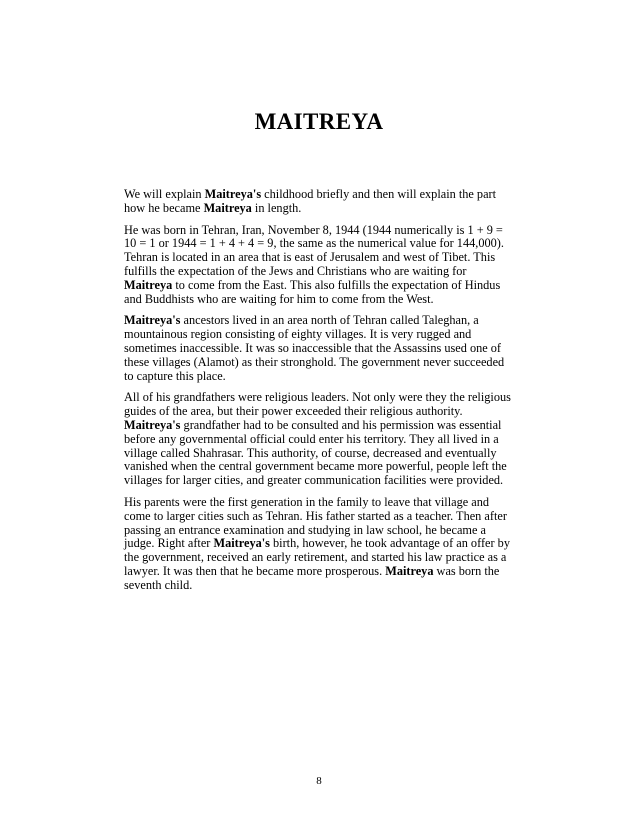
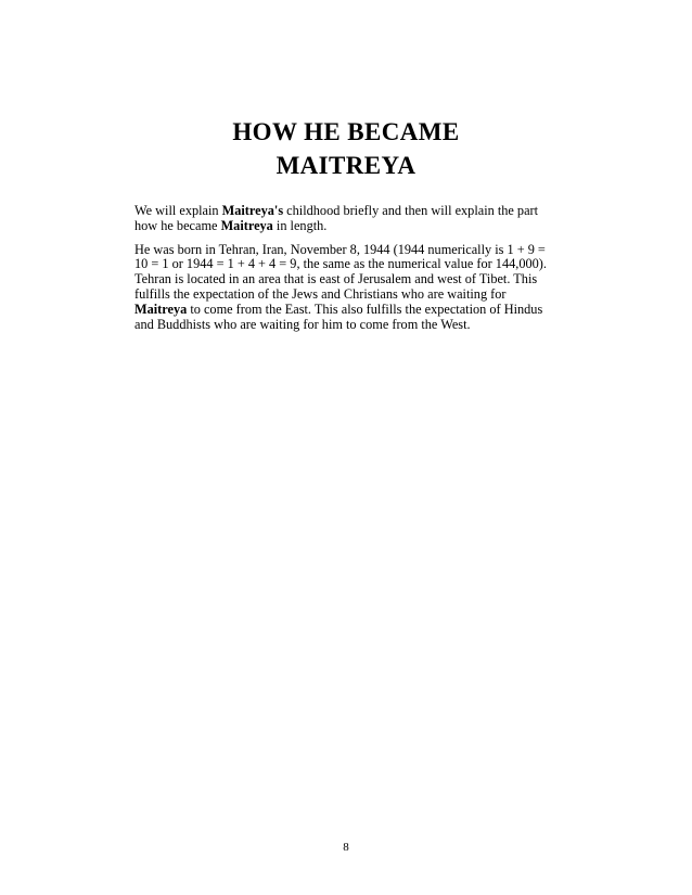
+ HOW HE BECAME
  MAITREYA
  We will explain Maitreya's childhood briefly and then will explain the part how he became Maitreya in length.
  He was born in Tehran, Iran, November 8, 1944 (1944 numerically is 1 + 9 = 10 = 1 or 1944 = 1 + 4 + 4 = 9, the same as the numerical value for 144,000). Tehran is located in an area that is east of Jerusalem and west of Tibet. This fulfills the expectation of the Jews and Christians who are waiting for Maitreya to come from the East. This also fulfills the expectation of Hindus and Buddhists who are waiting for him to come from the West.
- Maitreya's ancestors lived in an area north of Tehran called Taleghan, a mountainous region consisting of eighty villages. It is very rugged and sometimes inaccessible. It was so inaccessible that the Assassins used one of these villages (Alamot) as their stronghold. The government never succeeded to capture this place.
- All of his grandfathers were religious leaders. Not only were they the religious guides of the area, but their power exceeded their religious authority. Maitreya's grandfather had to be consulted and his permission was essential before any governmental official could enter his territory. They all lived in a village called Shahrasar. This authority, of course, decreased and eventually vanished when the central government became more powerful, people left the villages for larger cities, and greater communication facilities were provided.
- His parents were the first generation in the family to leave that village and come to larger cities such as Tehran. His father started as a teacher. Then after passing an entrance examination and studying in law school, he became a judge. Right after Maitreya's birth, however, he took advantage of an offer by the government, received an early retirement, and started his law practice as a lawyer. It was then that he became more prosperous. Maitreya was born the seventh child.
  8
